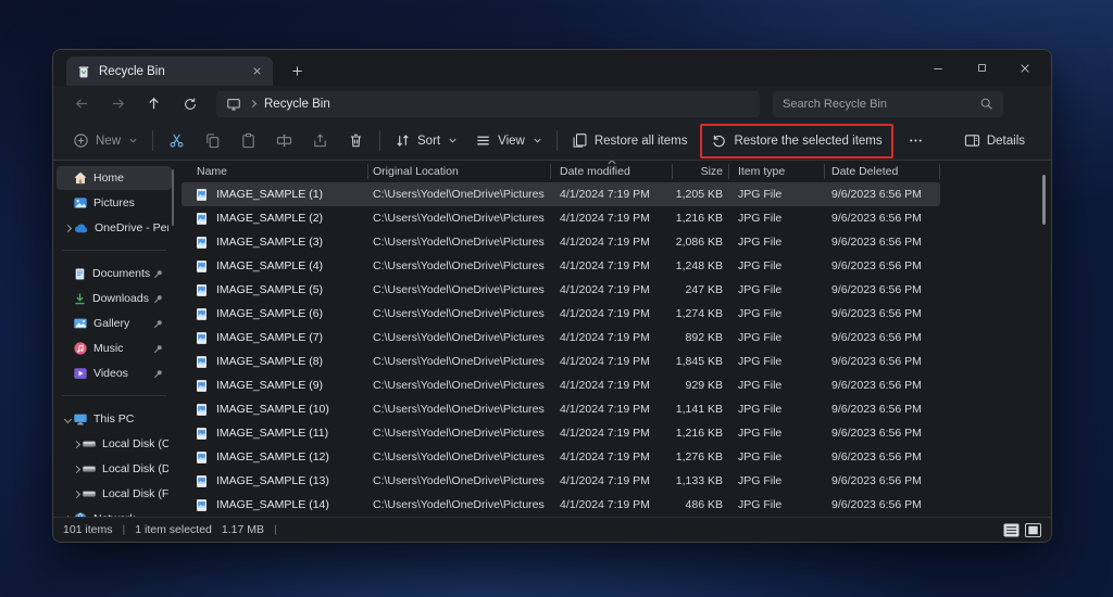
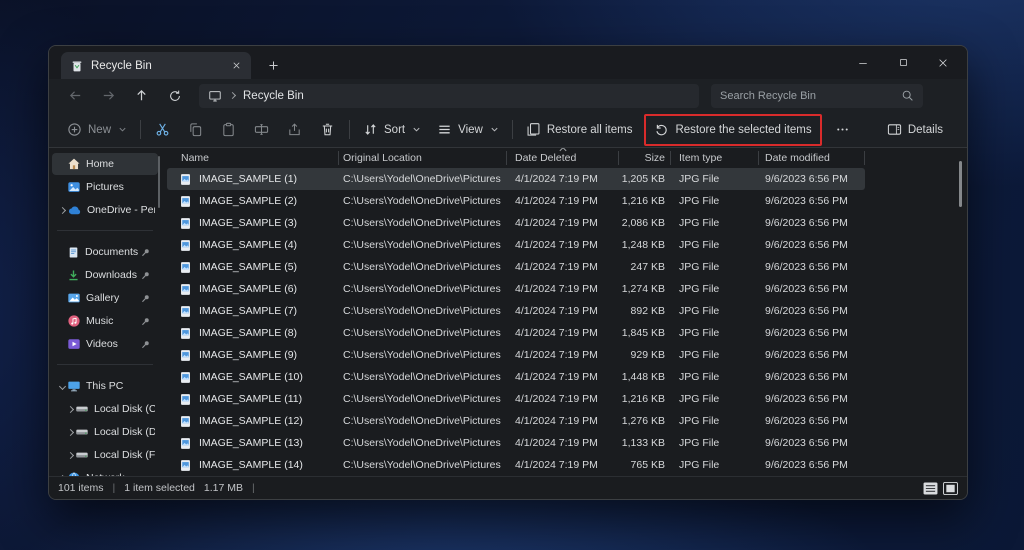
  Recycle Bin
  Recycle Bin
  Search Recycle Bin
  New
  Sort
  View
  Restore all items
  Restore the selected items
  Details
  Home
  Pictures
  OneDrive - Pe
  Documents
  Downloads
  Gallery
  Music
  Videos
  This PC
  Local Disk (C
  Local Disk (D
  Local Disk (F
  Name
  Original Location
- Date modified
+ Date Deleted
  Size
  Item type
- Date Deleted
+ Date modified
  IMAGE_SAMPLE (1)
  C:\Users\Yodel\OneDrive\Pictures
  4/1/2024 7:19 PM
  1,205 KB
  JPG File
  9/6/2023 6:56 PM
  IMAGE_SAMPLE (2)
  C:\Users\Yodel\OneDrive\Pictures
  4/1/2024 7:19 PM
  1,216 KB
  JPG File
  9/6/2023 6:56 PM
  IMAGE_SAMPLE (3)
  C:\Users\Yodel\OneDrive\Pictures
  4/1/2024 7:19 PM
  2,086 KB
  JPG File
  9/6/2023 6:56 PM
  IMAGE_SAMPLE (4)
  C:\Users\Yodel\OneDrive\Pictures
  4/1/2024 7:19 PM
  1,248 KB
  JPG File
  9/6/2023 6:56 PM
  IMAGE_SAMPLE (5)
  C:\Users\Yodel\OneDrive\Pictures
  4/1/2024 7:19 PM
  247 KB
  JPG File
  9/6/2023 6:56 PM
  IMAGE_SAMPLE (6)
  C:\Users\Yodel\OneDrive\Pictures
  4/1/2024 7:19 PM
  1,274 KB
  JPG File
  9/6/2023 6:56 PM
  IMAGE_SAMPLE (7)
  C:\Users\Yodel\OneDrive\Pictures
  4/1/2024 7:19 PM
  892 KB
  JPG File
  9/6/2023 6:56 PM
  IMAGE_SAMPLE (8)
  C:\Users\Yodel\OneDrive\Pictures
  4/1/2024 7:19 PM
  1,845 KB
  JPG File
  9/6/2023 6:56 PM
  IMAGE_SAMPLE (9)
  C:\Users\Yodel\OneDrive\Pictures
  4/1/2024 7:19 PM
  929 KB
  JPG File
  9/6/2023 6:56 PM
  IMAGE_SAMPLE (10)
  C:\Users\Yodel\OneDrive\Pictures
  4/1/2024 7:19 PM
- 1,141 KB
+ 1,448 KB
  JPG File
  9/6/2023 6:56 PM
  IMAGE_SAMPLE (11)
  C:\Users\Yodel\OneDrive\Pictures
  4/1/2024 7:19 PM
  1,216 KB
  JPG File
  9/6/2023 6:56 PM
  IMAGE_SAMPLE (12)
  C:\Users\Yodel\OneDrive\Pictures
  4/1/2024 7:19 PM
  1,276 KB
  JPG File
  9/6/2023 6:56 PM
  IMAGE_SAMPLE (13)
  C:\Users\Yodel\OneDrive\Pictures
  4/1/2024 7:19 PM
  1,133 KB
  JPG File
  9/6/2023 6:56 PM
  IMAGE_SAMPLE (14)
  C:\Users\Yodel\OneDrive\Pictures
  4/1/2024 7:19 PM
- 486 KB
+ 765 KB
  JPG File
  9/6/2023 6:56 PM
  101 items
  |
  1 item selected
  1.17 MB
  |
